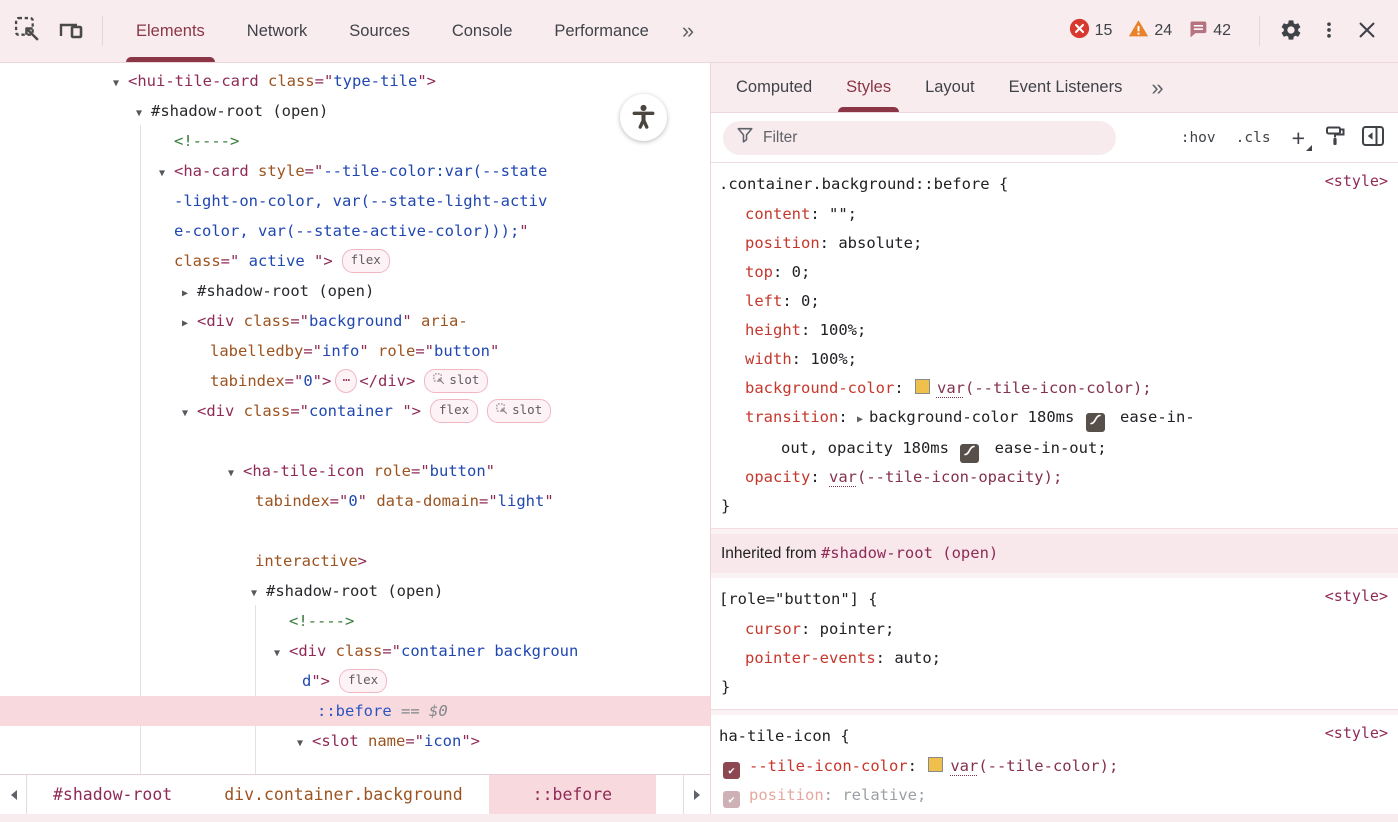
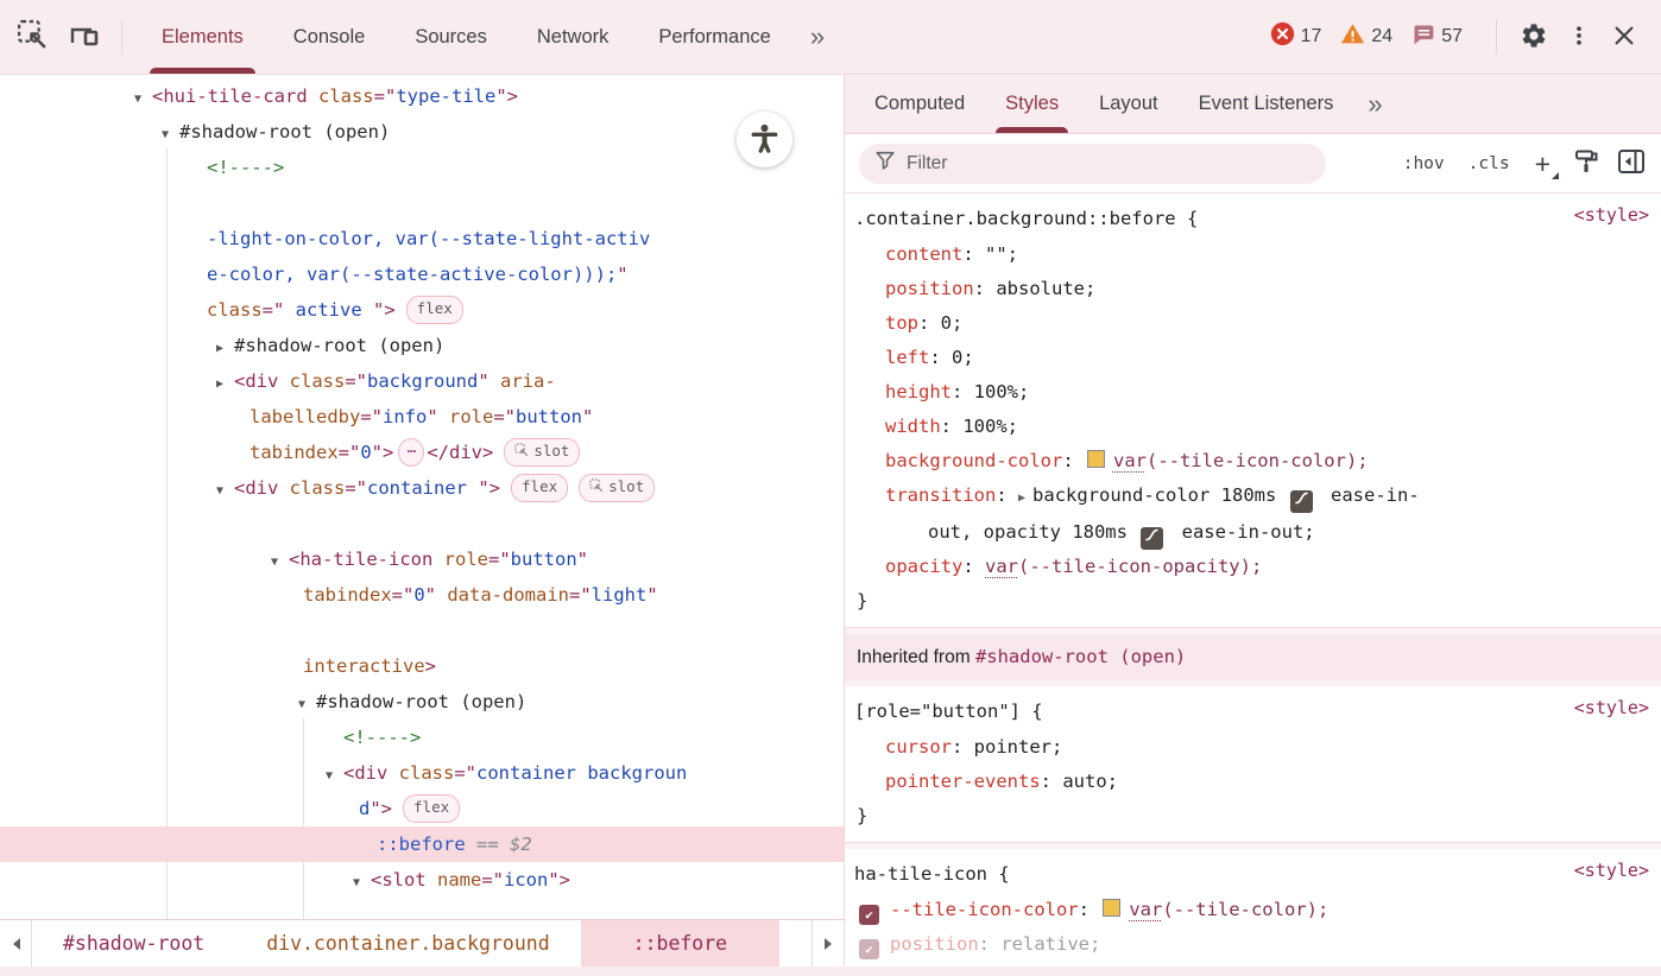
  Elements
- Network
+ Console
  Sources
- Console
+ Network
  Performance
  »
- 15
+ 17
  24
- 42
+ 57
  ▼ <hui-tile-card class="type-tile">
  ▼ #shadow-root (open)
  <!---->
- ▼ <ha-card style="--tile-color:var(--state
  -light-on-color, var(--state-light-activ
  e-color, var(--state-active-color)));"
  class=" active "> flex
  ▶ #shadow-root (open)
  ▶ <div class="background" aria-
  labelledby="info" role="button"
  tabindex="0"> ⋯ </div> slot
  ▼ <div class="container "> flex slot
  ▼ <ha-tile-icon role="button"
  tabindex="0" data-domain="light"
  interactive>
  ▼ #shadow-root (open)
  <!---->
  ▼ <div class="container backgroun
  d"> flex
- ::before == $0
+ ::before == $2
  ▼ <slot name="icon">
  #shadow-root
  div.container.background
  ::before
  Computed
  Styles
  Layout
  Event Listeners
  »
  Filter
  :hov
  .cls
  +
  .container.background::before {
  <style>
  content: "";
  position: absolute;
  top: 0;
  left: 0;
  height: 100%;
  width: 100%;
  background-color: var(--tile-icon-color);
  transition: ▶ background-color 180ms ease-in-
  out, opacity 180ms ease-in-out;
  opacity: var(--tile-icon-opacity);
  }
  Inherited from #shadow-root (open)
  [role="button"] {
  <style>
  cursor: pointer;
  pointer-events: auto;
  }
  ha-tile-icon {
  <style>
  ✔ --tile-icon-color: var(--tile-color);
  ✔ position: relative;
